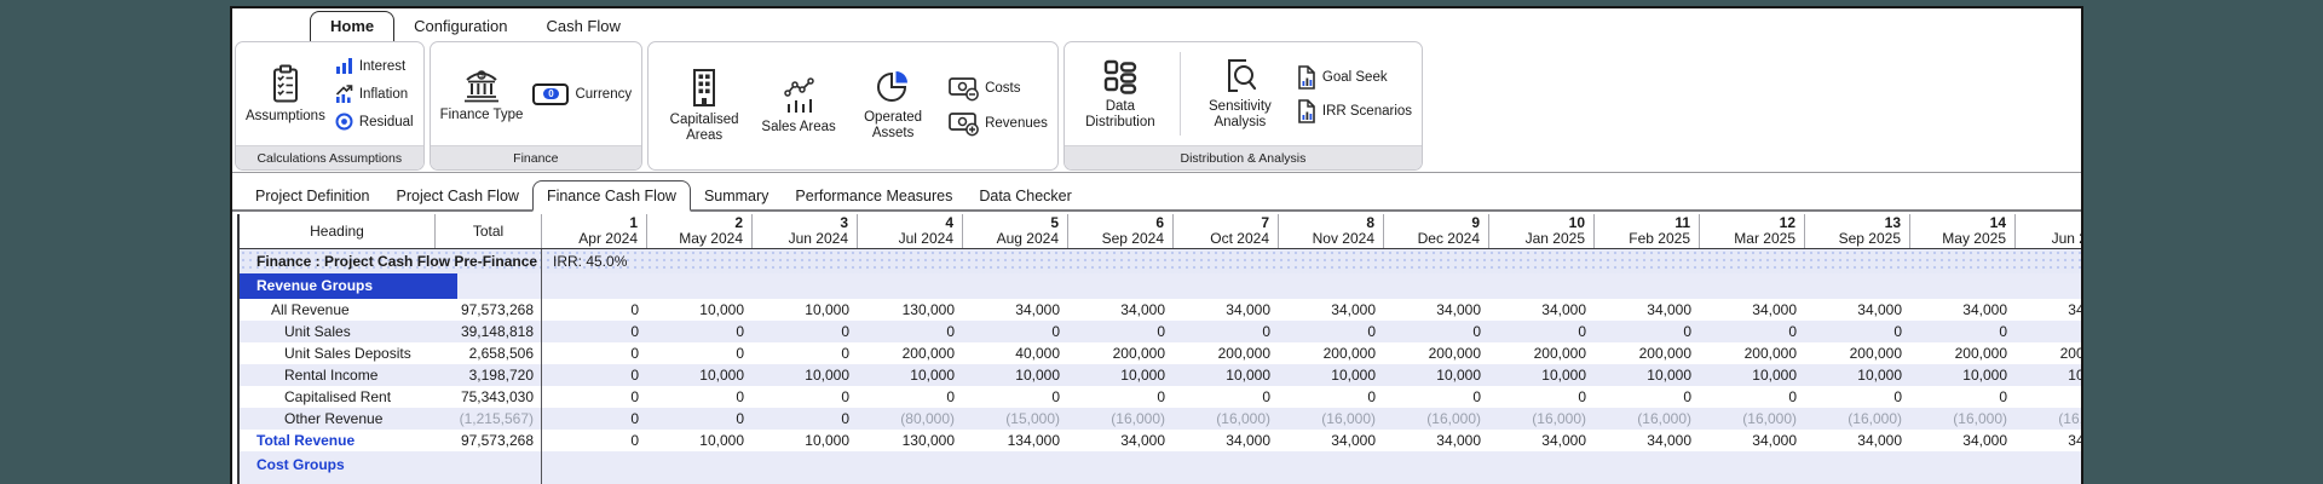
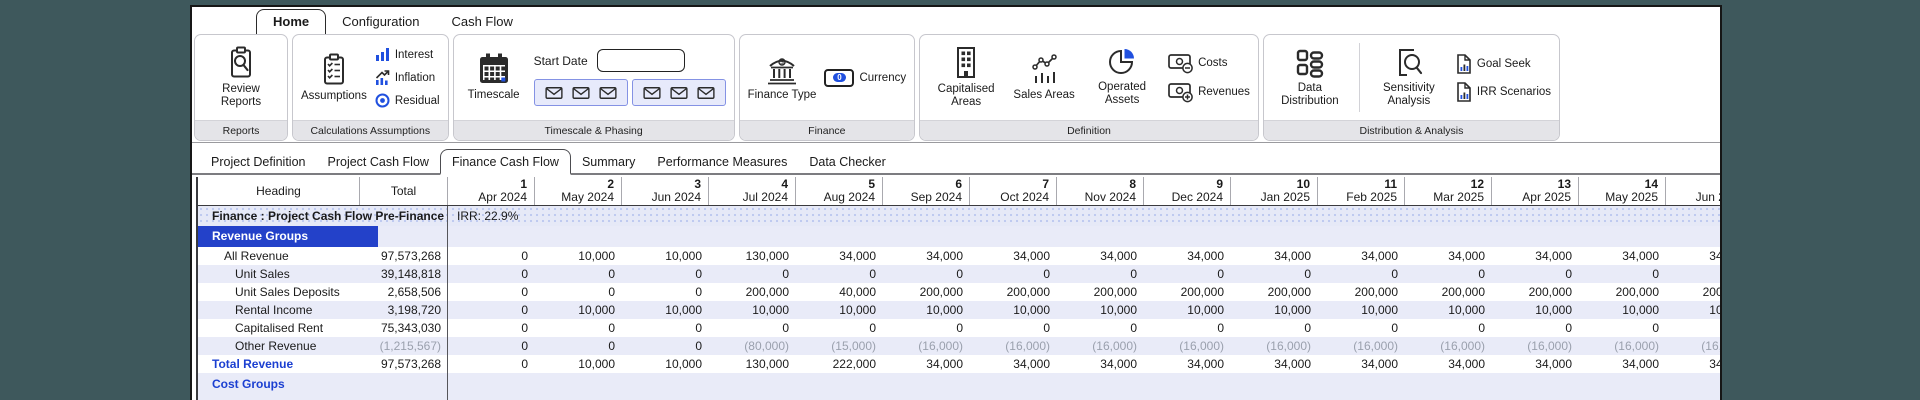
  Home
  Configuration
  Cash Flow
+ Review Reports
+ Reports
  Assumptions
  Interest
  Inflation
  Residual
  Calculations Assumptions
+ Timescale
+ Start Date
+ Timescale & Phasing
  Finance Type
  0
  Currency
  Finance
  Capitalised Areas
  Sales Areas
  Operated Assets
  Costs
  Revenues
+ Definition
  Data Distribution
  Sensitivity Analysis
  Goal Seek
  IRR Scenarios
  Distribution & Analysis
  Project Definition
  Project Cash Flow
  Finance Cash Flow
  Summary
  Performance Measures
  Data Checker
  Heading
  Total
  1
  Apr 2024
  2
  May 2024
  3
  Jun 2024
  4
  Jul 2024
  5
  Aug 2024
  6
  Sep 2024
  7
  Oct 2024
  8
  Nov 2024
  9
  Dec 2024
  10
  Jan 2025
  11
  Feb 2025
  12
  Mar 2025
  13
- Sep 2025
+ Apr 2025
  14
  May 2025
  Finance : Project Cash Flow Pre-Finance
- IRR: 45.0%
+ IRR: 22.9%
  Revenue Groups
  All Revenue
  97,573,268
  0
  10,000
  10,000
  130,000
  34,000
  34,000
  34,000
  34,000
  34,000
  34,000
  34,000
  34,000
  34,000
  34,000
  Unit Sales
  39,148,818
  0
  0
  0
  0
  0
  0
  0
  0
  0
  0
  0
  0
  0
  0
  Unit Sales Deposits
  2,658,506
  0
  0
  0
  200,000
  40,000
  200,000
  200,000
  200,000
  200,000
  200,000
  200,000
  200,000
  200,000
  200,000
  Rental Income
  3,198,720
  0
  10,000
  10,000
  10,000
  10,000
  10,000
  10,000
  10,000
  10,000
  10,000
  10,000
  10,000
  10,000
  10,000
  Capitalised Rent
  75,343,030
  0
  0
  0
  0
  0
  0
  0
  0
  0
  0
  0
  0
  0
  0
  Other Revenue
  (1,215,567)
  0
  0
  0
  (80,000)
  (15,000)
  (16,000)
  (16,000)
  (16,000)
  (16,000)
  (16,000)
  (16,000)
  (16,000)
  (16,000)
  (16,000)
  Total Revenue
  97,573,268
  0
  10,000
  10,000
  130,000
- 134,000
+ 222,000
  34,000
  34,000
  34,000
  34,000
  34,000
  34,000
  34,000
  34,000
  34,000
  Cost Groups
